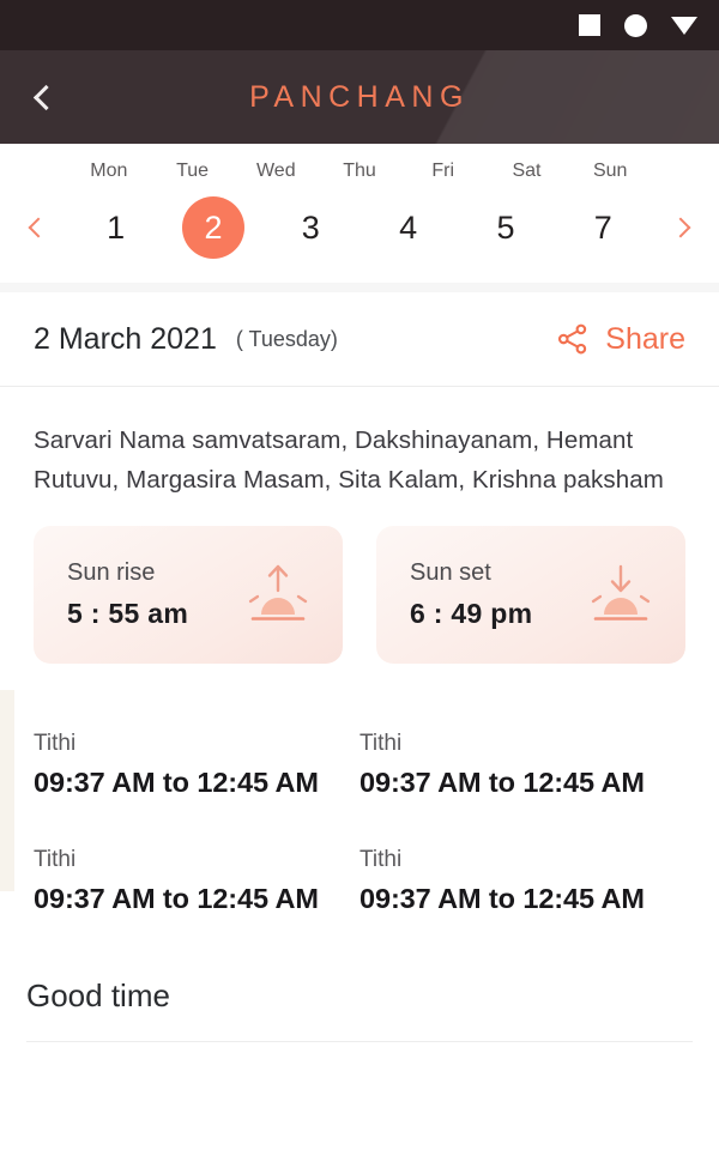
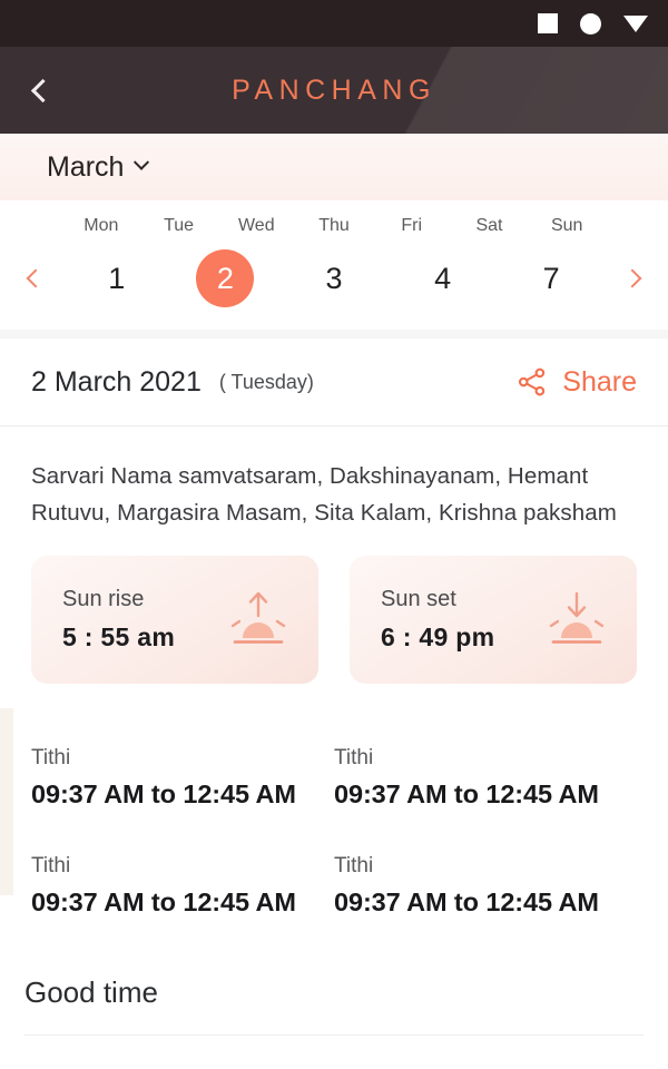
  PANCHANG
+ March
  Mon
  Tue
  Wed
  Thu
  Fri
  Sat
  Sun
  1
  2
  3
  4
- 5
  7
  2 March 2021
  ( Tuesday)
  Share
  Sarvari Nama samvatsaram, Dakshinayanam, Hemant Rutuvu, Margasira Masam, Sita Kalam, Krishna paksham
  Sun rise
  5 : 55 am
  Sun set
  6 : 49 pm
  Tithi
  09:37 AM to 12:45 AM
  Tithi
  09:37 AM to 12:45 AM
  Tithi
  09:37 AM to 12:45 AM
  Tithi
  09:37 AM to 12:45 AM
  Good time
